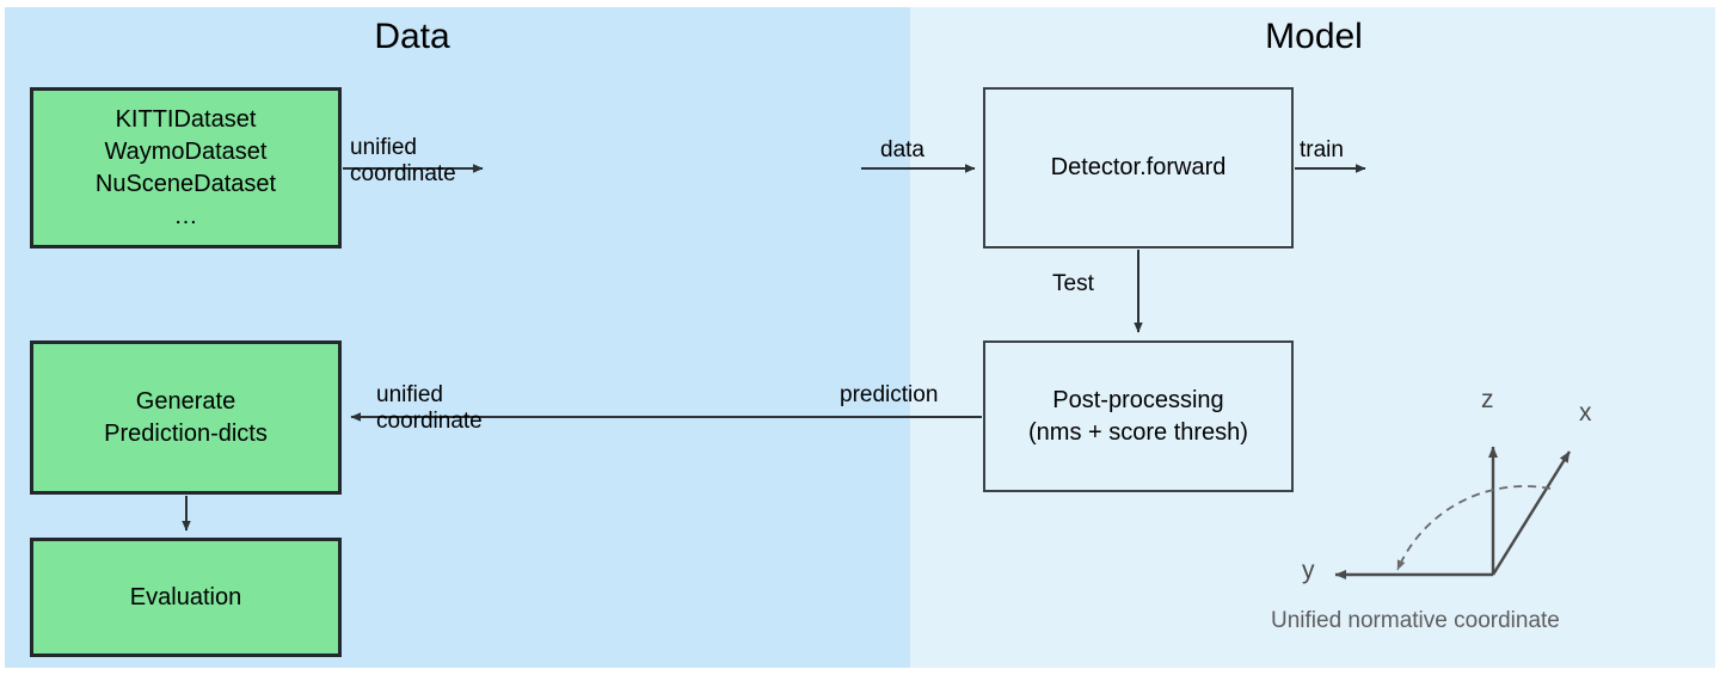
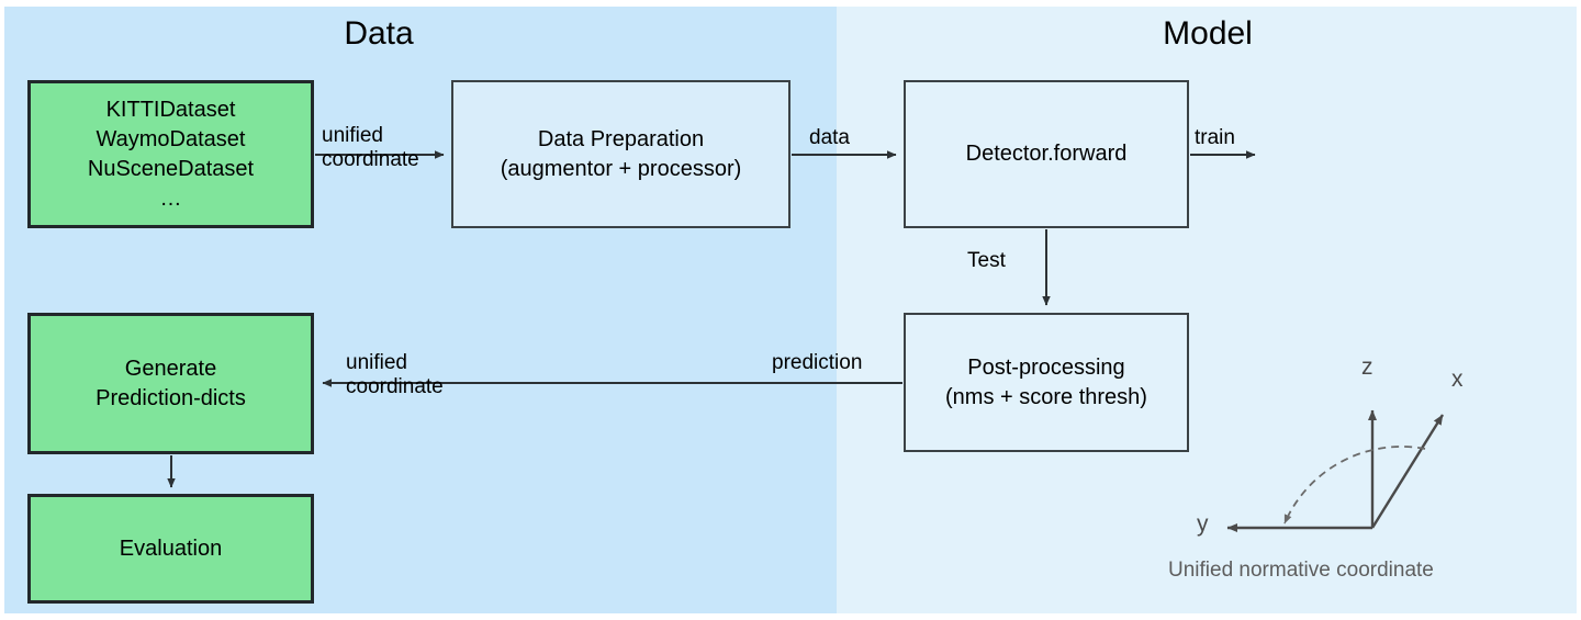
  Data
  Model
  KITTIDataset
  WaymoDataset
  NuSceneDataset
  …
+ Data Preparation
+ (augmentor + processor)
  Detector.forward
  Post-processing
  (nms + score thresh)
  Generate
  Prediction-dicts
  Evaluation
  unified
  coordinate
  data
  train
  Test
  prediction
  unified
  coordinate
  z
  x
  y
  Unified normative coordinate
